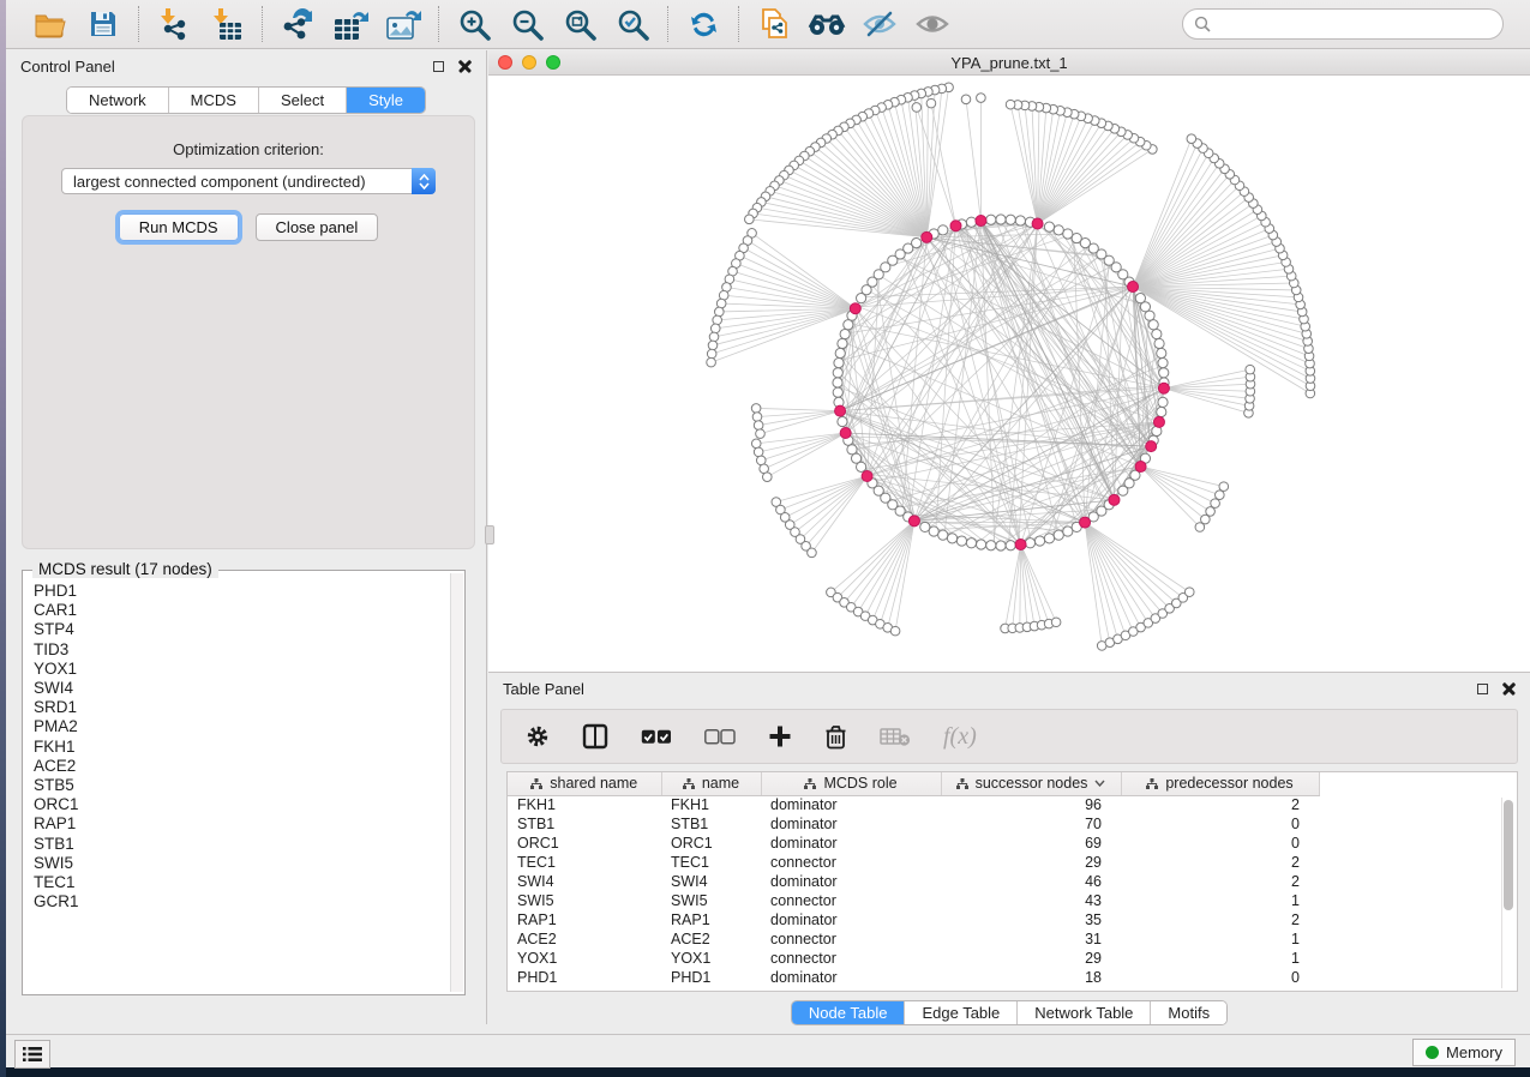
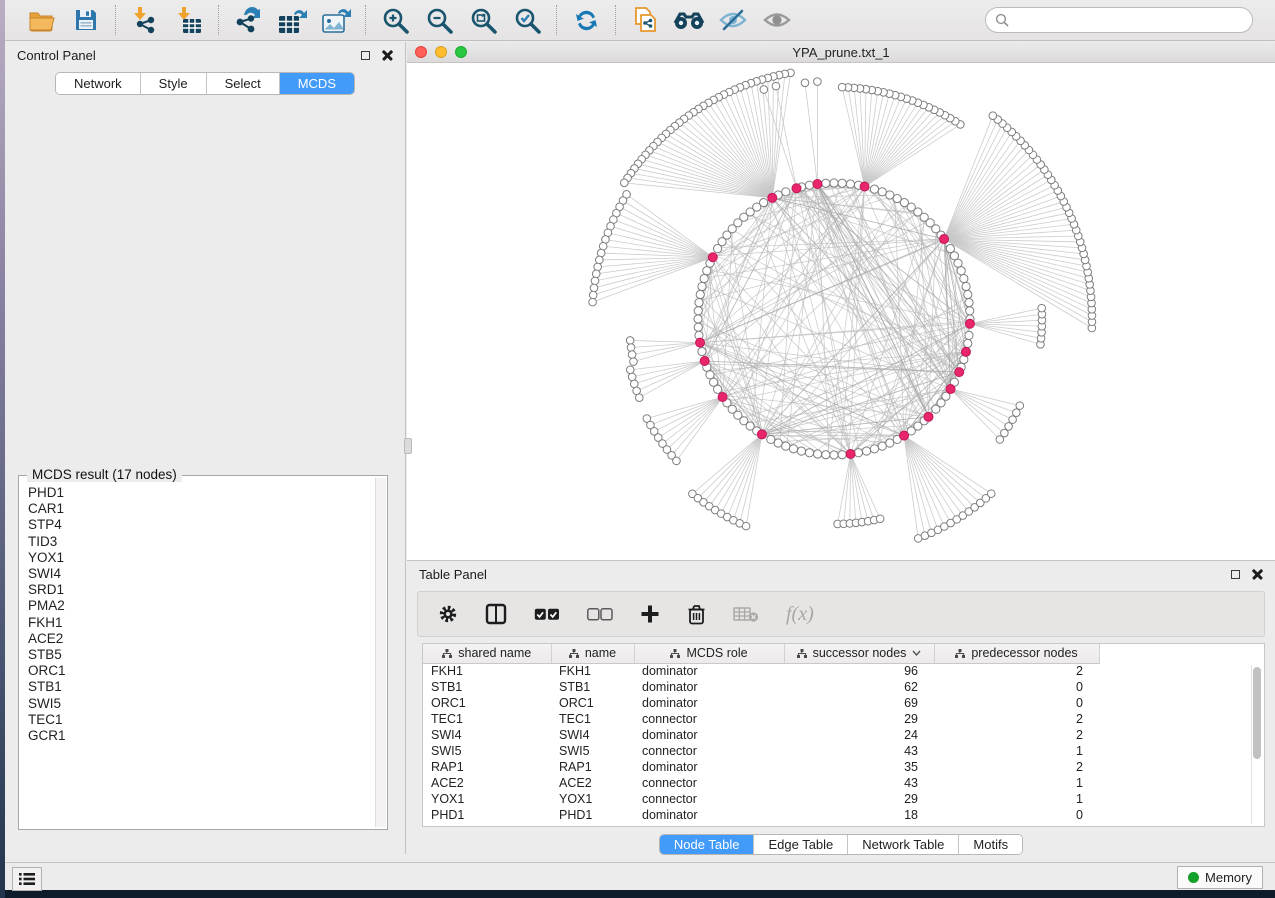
  Control Panel
  Network
- MCDS
+ Style
  Select
- Style
+ MCDS
- Optimization criterion:
- largest connected component (undirected)
- Run MCDS
- Close panel
  MCDS result (17 nodes)
  PHD1
  CAR1
  STP4
  TID3
  YOX1
  SWI4
  SRD1
  PMA2
  FKH1
  ACE2
  STB5
  ORC1
- RAP1
  STB1
  SWI5
  TEC1
  GCR1
  YPA_prune.txt_1
  Table Panel
  f(x)
  shared name	name	MCDS role	successor nodes	predecessor nodes
  FKH1	FKH1	dominator	96	2
- STB1	STB1	dominator	70	0
+ STB1	STB1	dominator	62	0
  ORC1	ORC1	dominator	69	0
  TEC1	TEC1	connector	29	2
- SWI4	SWI4	dominator	46	2
+ SWI4	SWI4	dominator	24	2
  SWI5	SWI5	connector	43	1
  RAP1	RAP1	dominator	35	2
- ACE2	ACE2	connector	31	1
+ ACE2	ACE2	connector	43	1
  YOX1	YOX1	connector	29	1
  PHD1	PHD1	dominator	18	0
  Node Table
  Edge Table
  Network Table
  Motifs
  Memory
